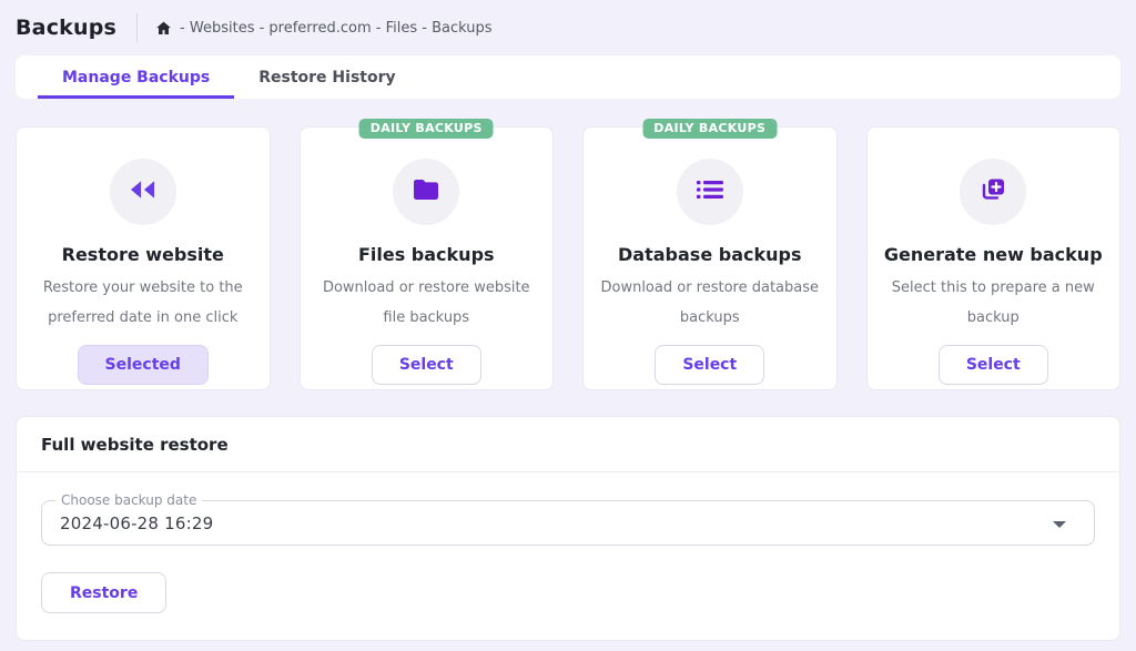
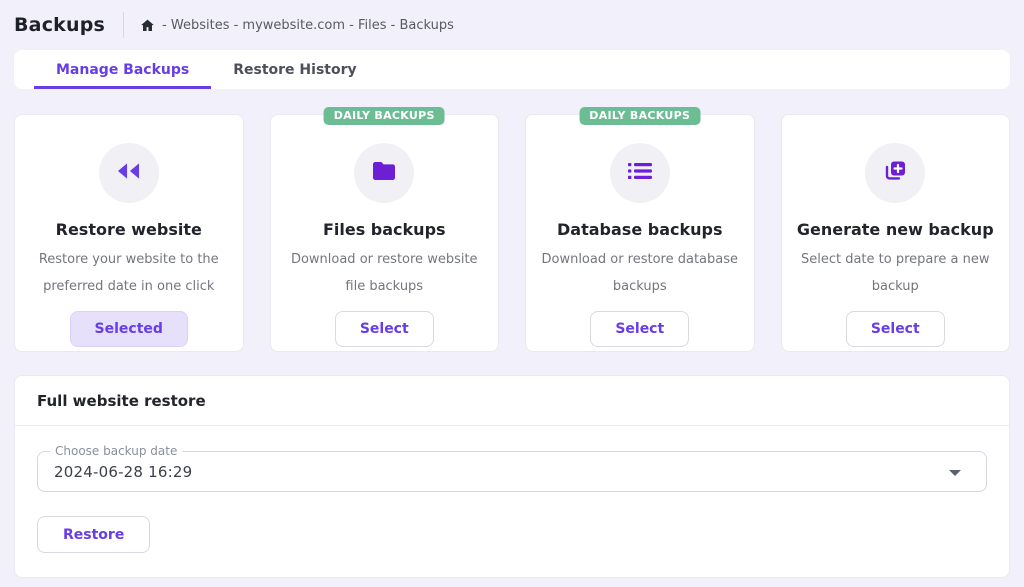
  Backups
- - Websites - preferred.com - Files - Backups
+ - Websites - mywebsite.com - Files - Backups
  Manage Backups
  Restore History
  Restore website
  Restore your website to the preferred date in one click
  Selected
  DAILY BACKUPS
  Files backups
  Download or restore website file backups
  Select
  DAILY BACKUPS
  Database backups
  Download or restore database backups
  Select
  Generate new backup
- Select this to prepare a new backup
+ Select date to prepare a new backup
  Select
  Full website restore
  Choose backup date
  2024-06-28 16:29
  Restore
